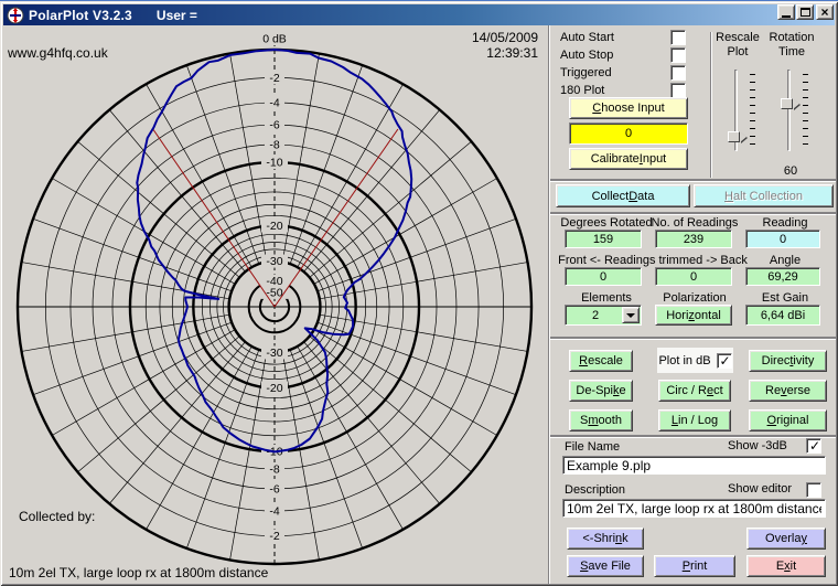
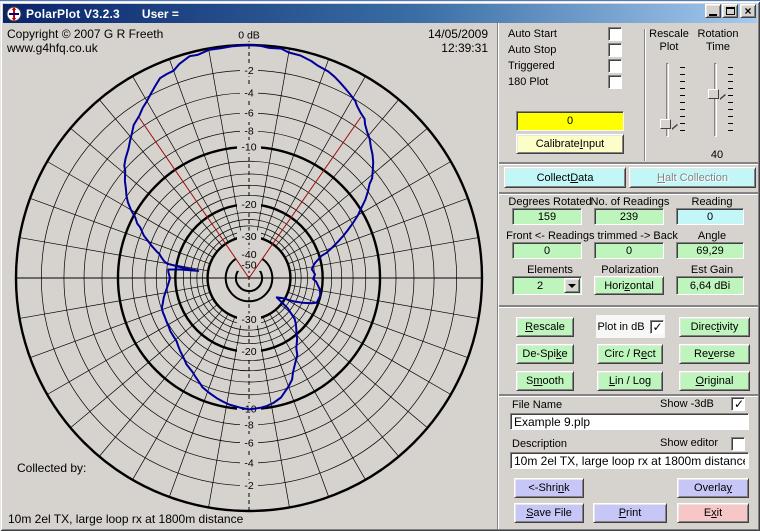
  PolarPlot V3.2.3
  User =
  ×
  0 dB
  -2
  -4
  -6
  -8
  -10
  -20
  -30
  -40
  -50
  -30
  -20
  -8
  -6
  -4
  -2
+ Copyright © 2007 G R Freeth
  www.g4hfq.co.uk
  14/05/2009
  12:39:31
  Collected by:
  10m 2el TX, large loop rx at 1800m distance
  Auto Start
  Auto Stop
  Triggered
  180 Plot
- C
- hoose Input
  0
  Calibrate
  I
  nput
  Rescale
  Plot
  Rotation
  Time
- 60
+ 40
  Collect
  D
  ata
  H
  alt Collection
  Degrees Rotated
  No. of Readings
  Reading
  159
  239
  0
  Front <- Readings trimmed -> Back
  Angle
  0
  0
  69,29
  Elements
  Polarization
  Est Gain
  2
  Hori
  z
  ontal
  6,64 dBi
  R
  escale
  Plot in dB
  Direc
  t
  ivity
  De-Spi
  k
  e
  Circ / R
  e
  ct
  Re
  v
  erse
  S
  m
  ooth
  L
  in / Log
  O
  riginal
  File Name
  Show -3dB
  Example 9.plp
  Description
  Show editor
  10m 2el TX, large loop rx at 1800m distanc
  <-Shri
  n
  k
  Overla
  y
  S
  ave File
  P
  rint
  E
  x
  it
